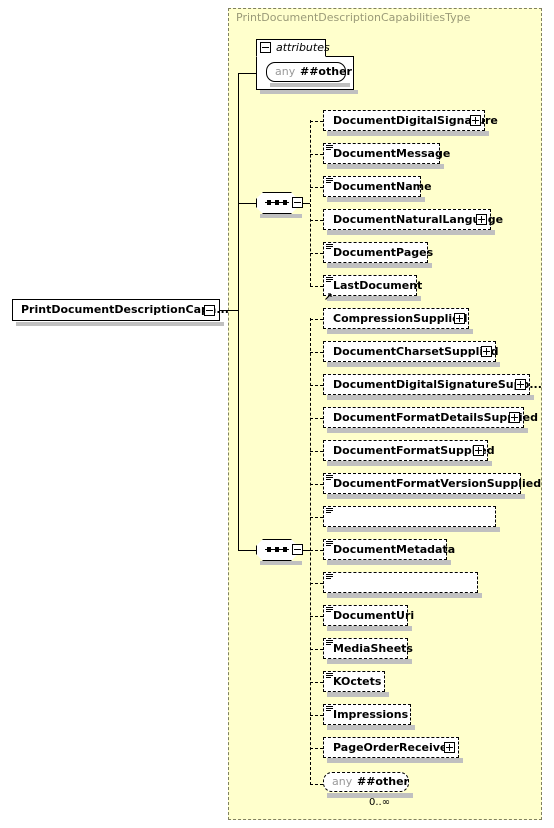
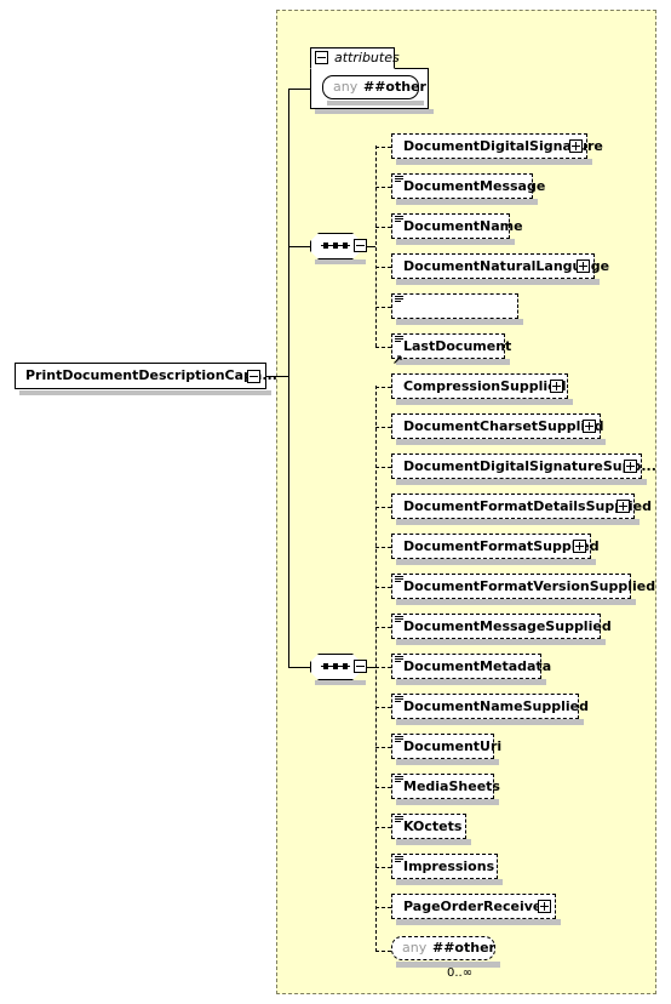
- PrintDocumentDescriptionCapabilitiesType
  PrintDocumentDescriptionCa.
  attributes
  any
  ##other
  DocumentDigitalSignaure
  DocumentMessage
  DocumentName
  DocumentNaturalLangge
- DocumentPages
  LastDocument
  CompressionSuppli
  DocumentCharsetSuppld
  DocumentDigitalSignatureSu...
  DocumentFormatDetailsSupied
  DocumentFormatSuppd
  DocumentFormatVersionSupplied
+ DocumentMessageSupplied
  DocumentMetadata
+ DocumentNameSupplied
  DocumentUri
  MediaSheets
  KOctets
  Impressions
  PageOrderReceiv
  any
  ##other
  0..∞
